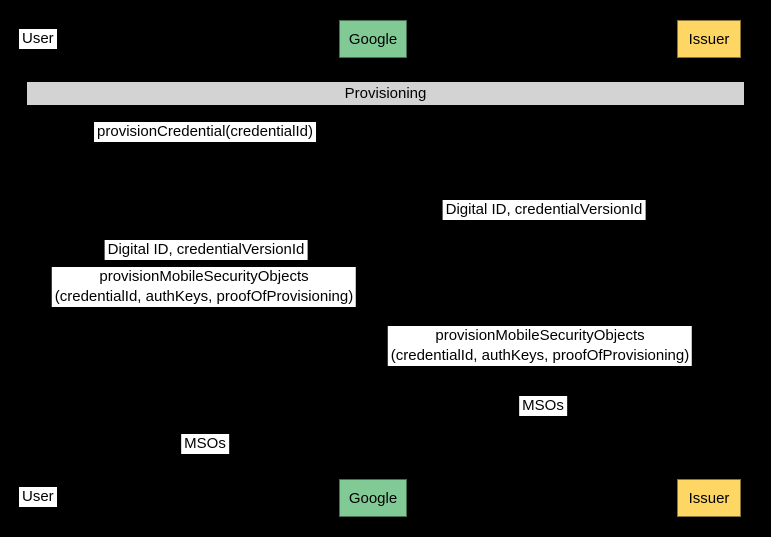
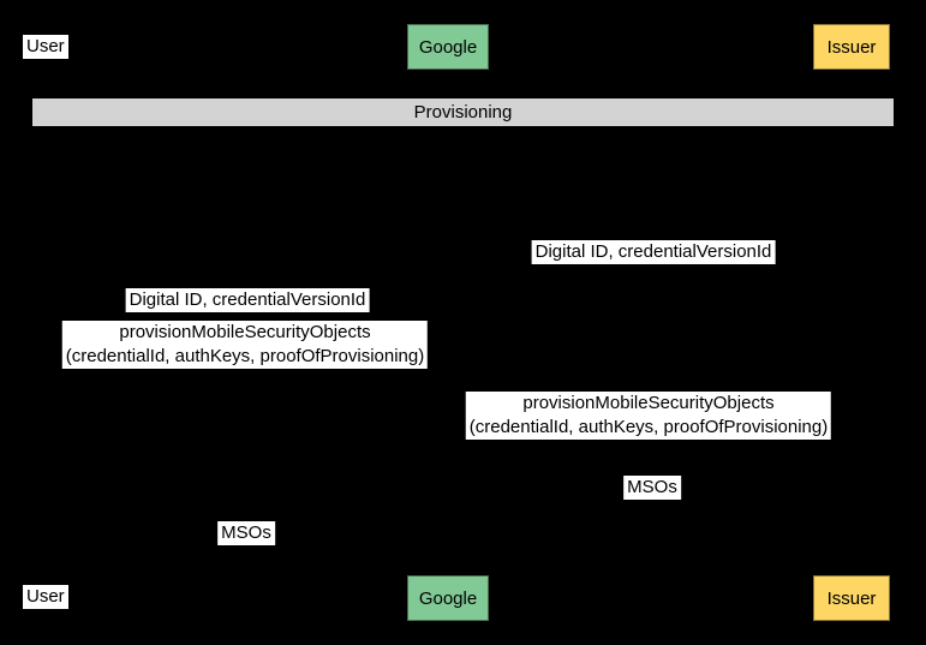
  User
  Google
  Issuer
  Provisioning
- provisionCredential(credentialId)
  Digital ID, credentialVersionId
  Digital ID, credentialVersionId
  provisionMobileSecurityObjects
  (credentialId, authKeys, proofOfProvisioning)
  provisionMobileSecurityObjects
  (credentialId, authKeys, proofOfProvisioning)
  MSOs
  MSOs
  User
  Google
  Issuer
